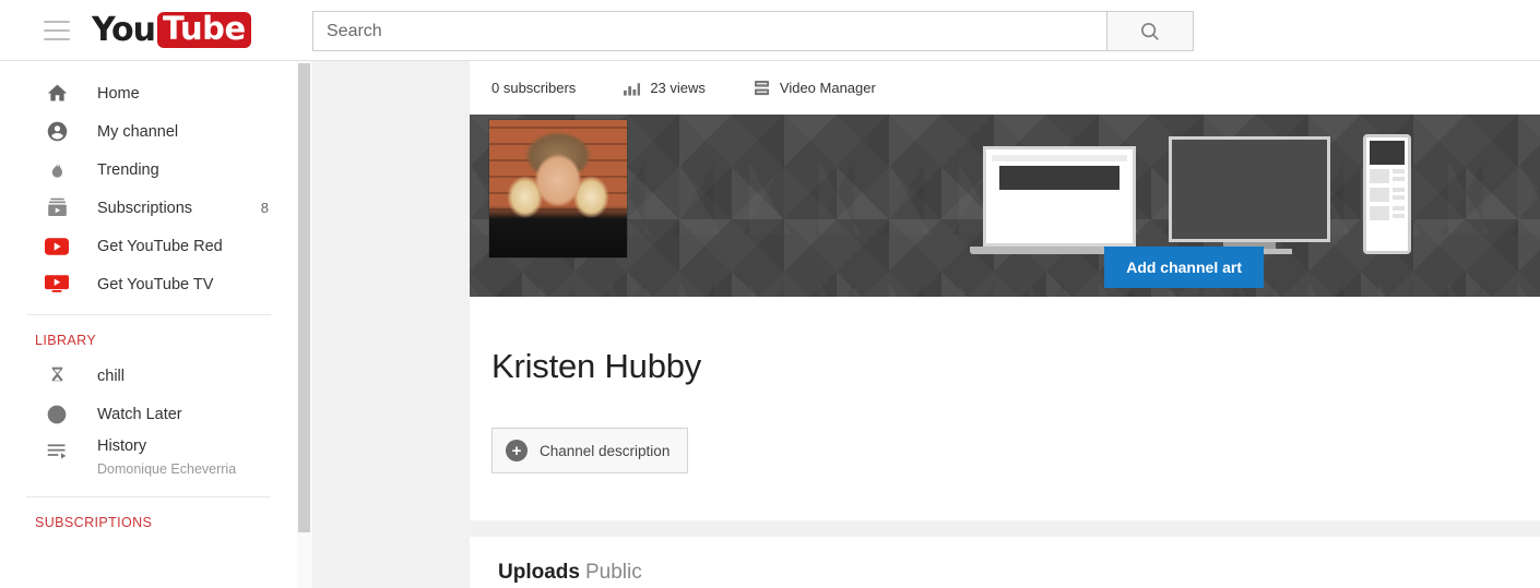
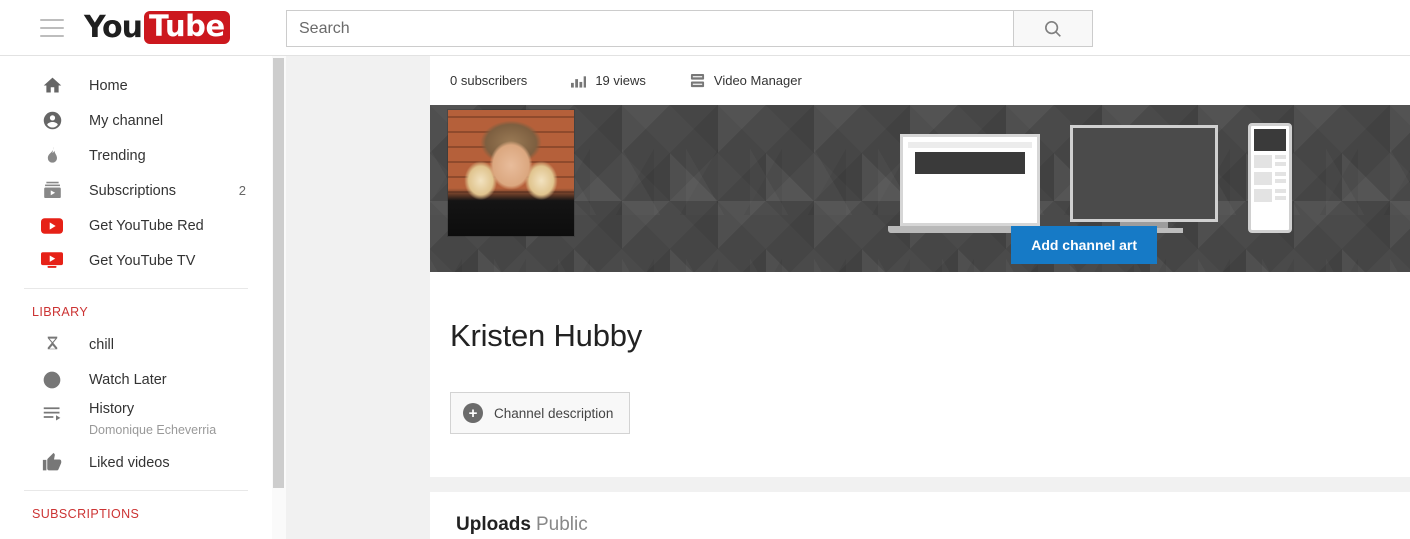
  You
  Tube
  Search
  Home
  My channel
  Trending
  Subscriptions
- 8
+ 2
  Get YouTube Red
  Get YouTube TV
  LIBRARY
  chill
  Watch Later
  History
  Domonique Echeverria
+ Liked videos
  SUBSCRIPTIONS
  0 subscribers
- 23 views
+ 19 views
  Video Manager
  Add channel art
  Kristen Hubby
  +
  Channel description
  Uploads Public
